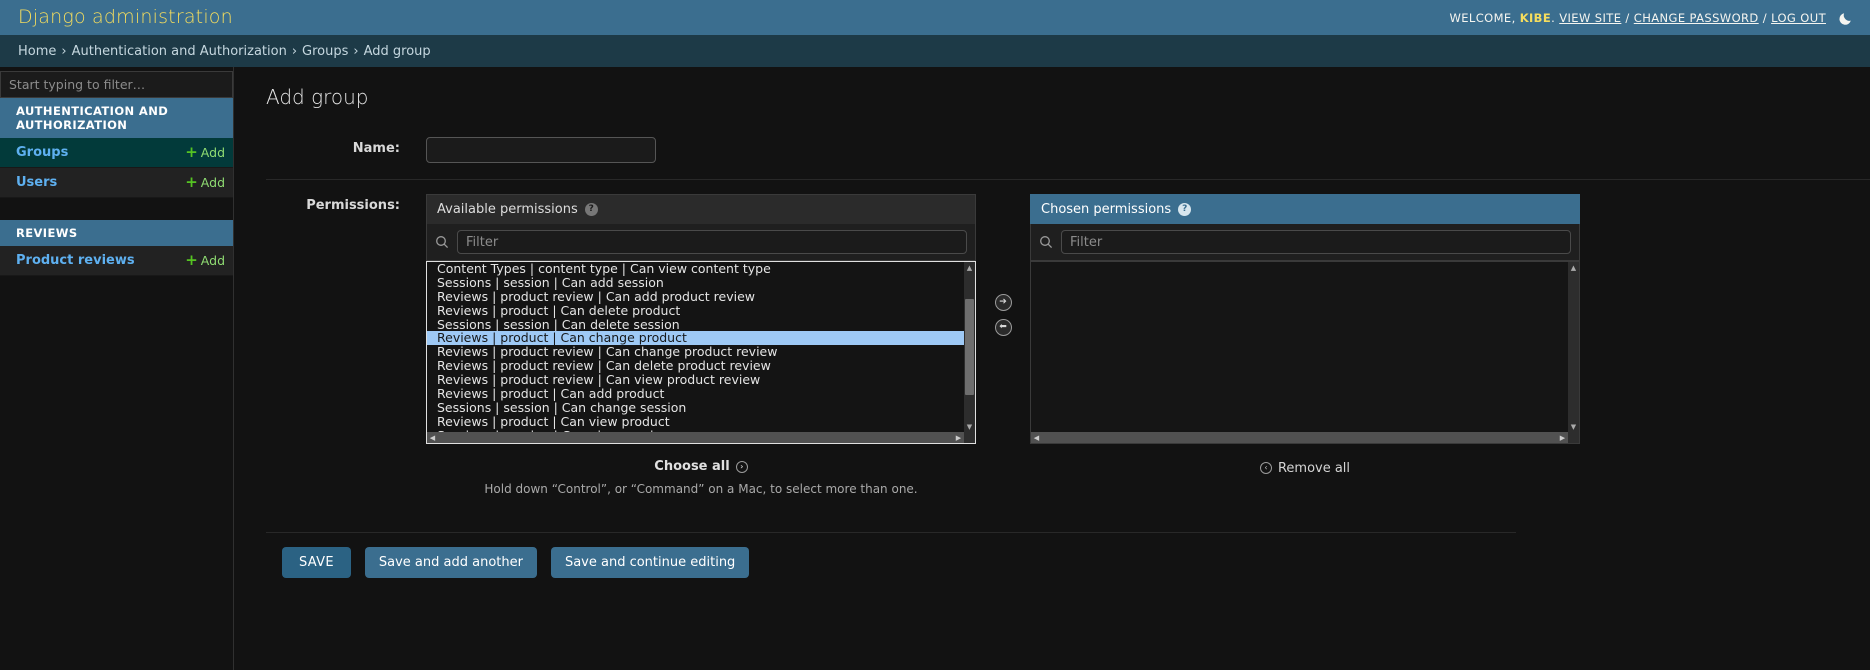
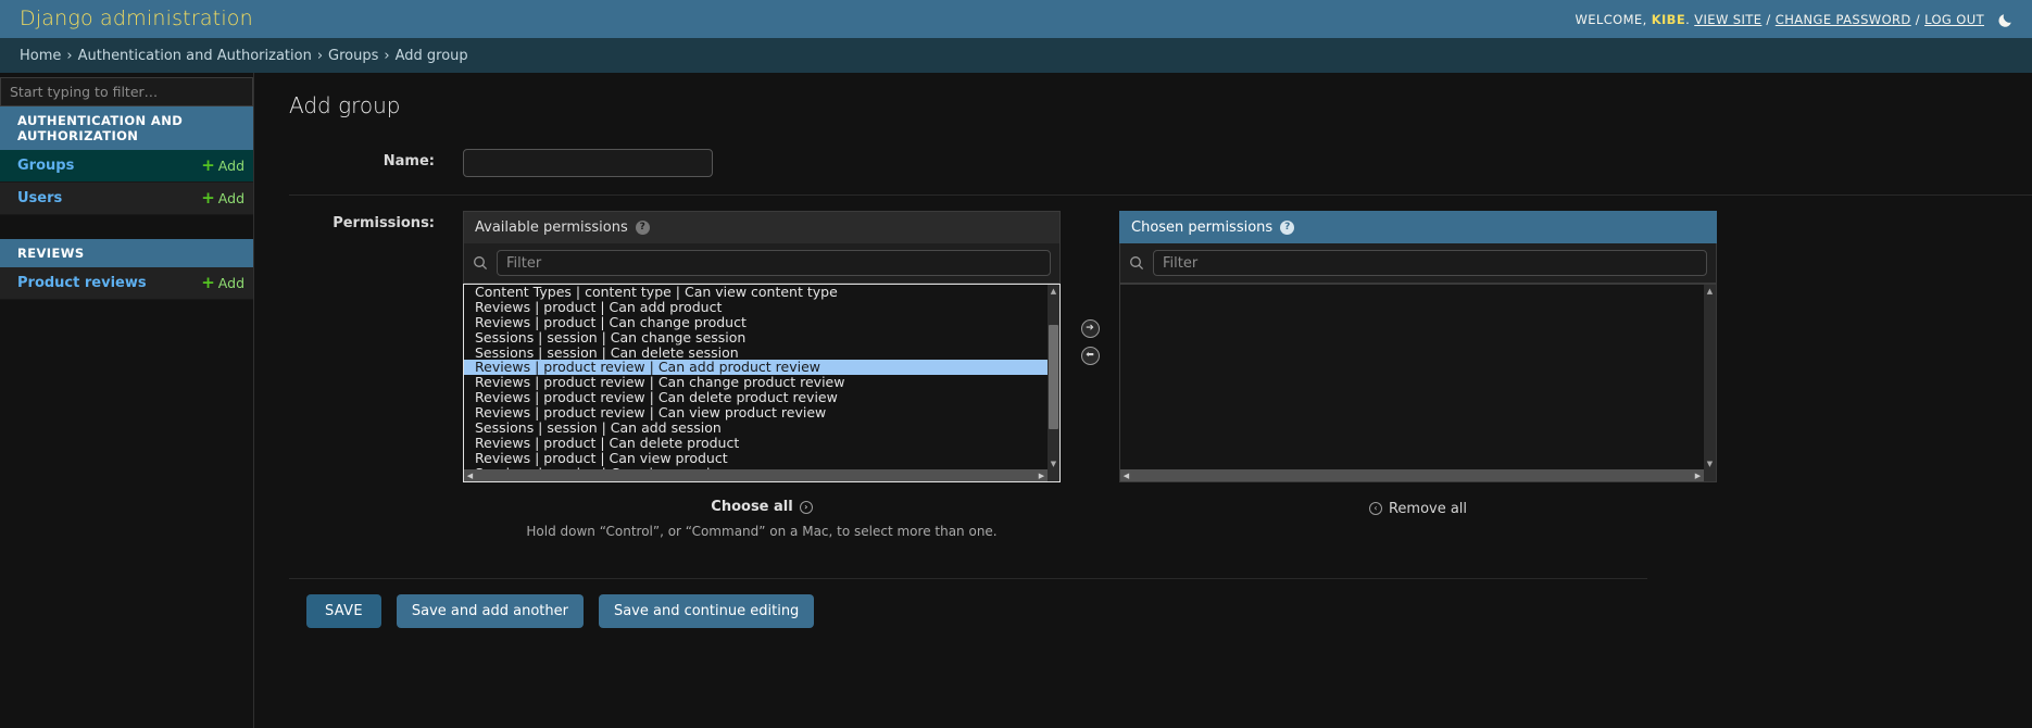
  Django administration
  WELCOME,
  KIBE
  .
  VIEW SITE
  /
  CHANGE PASSWORD
  /
  LOG OUT
  Home
  ›
  Authentication and Authorization
  ›
  Groups
  ›
  Add group
  Start typing to filter…
  AUTHENTICATION AND AUTHORIZATION
  Groups
  +
  Add
  Users
  +
  Add
  REVIEWS
  Product reviews
  +
  Add
  Add group
  Name:
  Permissions:
  Available permissions
  ?
  Filter
  Content Types | content type | Can view content type
- Sessions | session | Can add session
+ Reviews | product | Can add product
- Reviews | product review | Can add product review
+ Reviews | product | Can change product
- Reviews | product | Can delete product
+ Sessions | session | Can change session
  Sessions | session | Can delete session
- Reviews | product | Can change product
+ Reviews | product review | Can add product review
  Reviews | product review | Can change product review
  Reviews | product review | Can delete product review
  Reviews | product review | Can view product review
- Reviews | product | Can add product
+ Sessions | session | Can add session
- Sessions | session | Can change session
+ Reviews | product | Can delete product
  Reviews | product | Can view product
  ▲
  ▼
  ◀
  ▶
  Choose all
  ›
  Hold down “Control”, or “Command” on a Mac, to select more than one.
  ➔
  ⬅
  Chosen permissions
  ?
  Filter
  ▲
  ▼
  ◀
  ▶
  ‹
  Remove all
  SAVE
  Save and add another
  Save and continue editing
